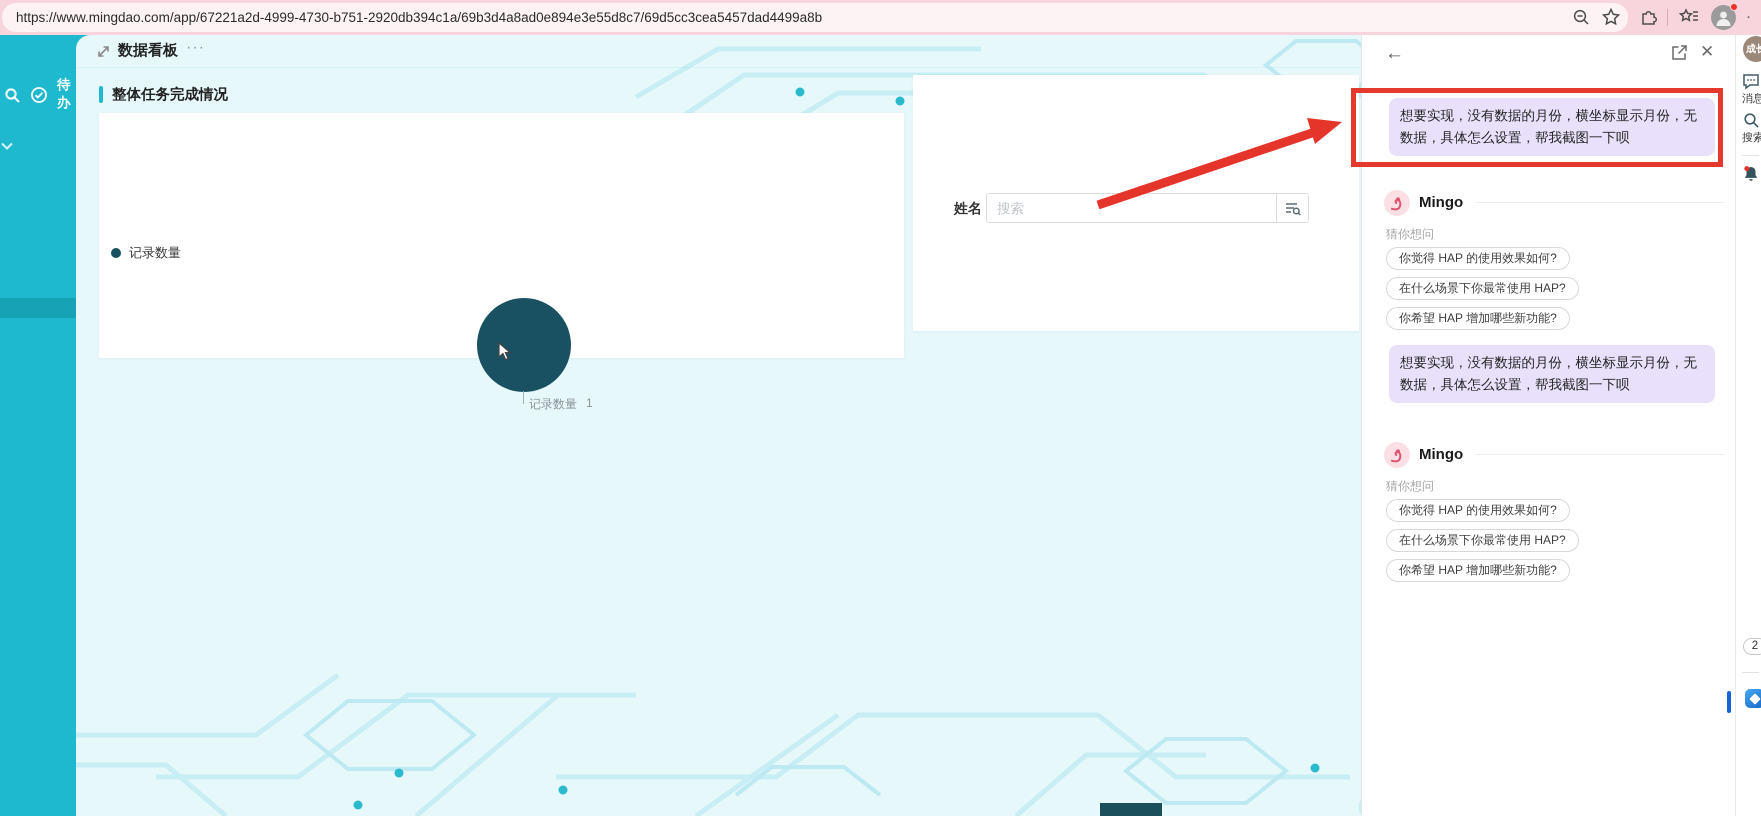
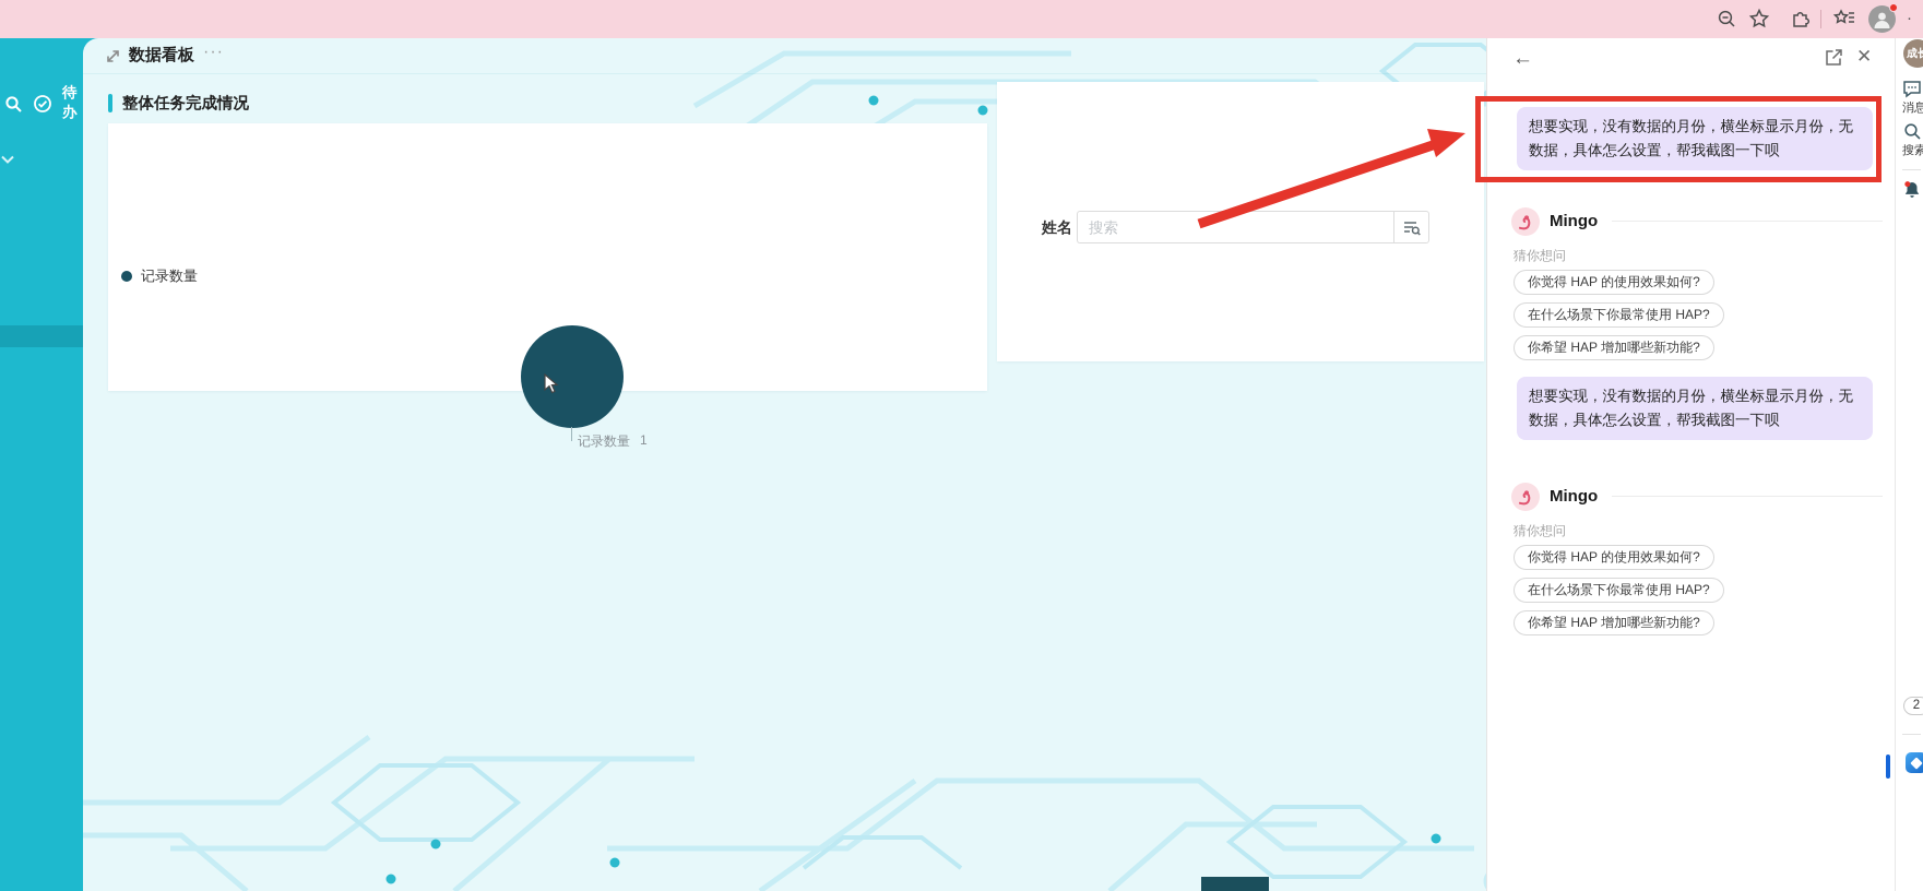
- https://www.mingdao.com/app/67221a2d-4999-4730-b751-2920db394c1a/69b3d4a8ad0e894e3e55d8c7/69d5cc3cea5457dad4499a8b
  ·
  待办
  数据看板
  ···
  整体任务完成情况
  记录数量
  记录数量
  1
  姓名
  搜索
  ←
  ✕
  想要实现，没有数据的月份，横坐标显示月份，无数据，具体怎么设置，帮我截图一下呗
  Mingo
  猜你想问
  你觉得 HAP 的使用效果如何?
  在什么场景下你最常使用 HAP?
  你希望 HAP 增加哪些新功能?
  想要实现，没有数据的月份，横坐标显示月份，无数据，具体怎么设置，帮我截图一下呗
  Mingo
  猜你想问
  你觉得 HAP 的使用效果如何?
  在什么场景下你最常使用 HAP?
  你希望 HAP 增加哪些新功能?
  消息
  搜索
  2
